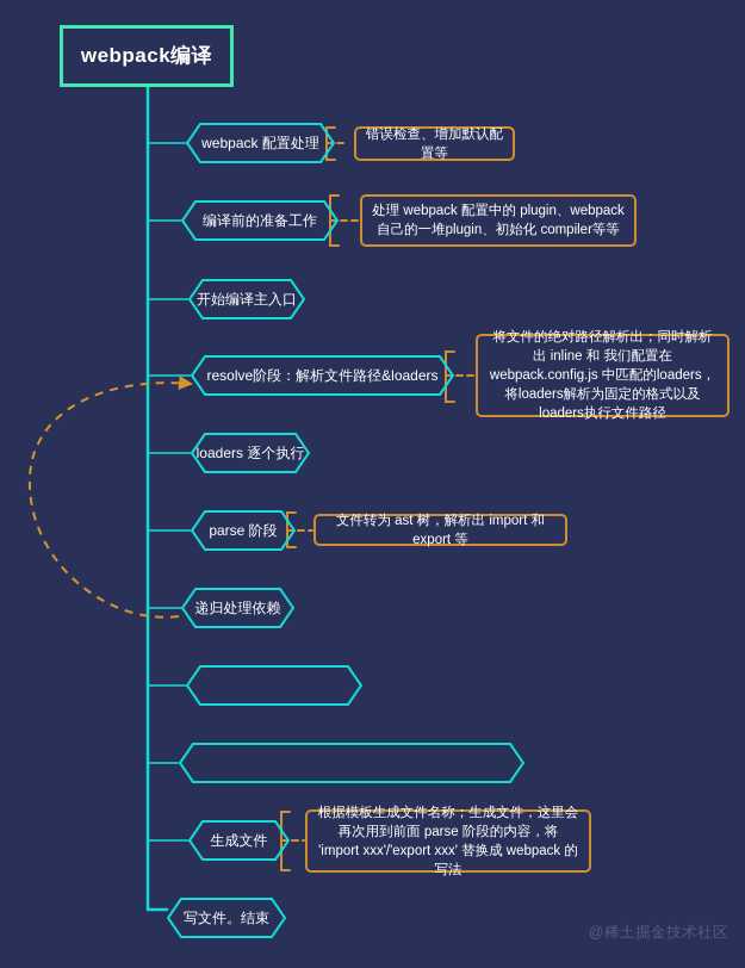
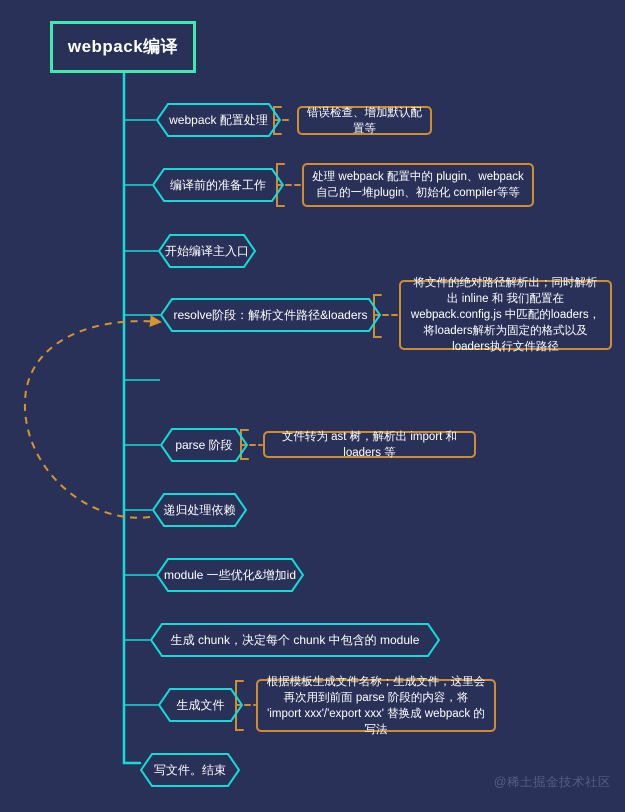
  webpack编译
  webpack 配置处理
  编译前的准备工作
  开始编译主入口
  resolve阶段：解析文件路径&loaders
- loaders 逐个执行
  parse 阶段
  递归处理依赖
+ module 一些优化&增加id
+ 生成 chunk，决定每个 chunk 中包含的 module
  生成文件
  写文件。结束
  错误检查、增加默认配置等
  处理 webpack 配置中的 plugin、webpack自己的一堆plugin、初始化 compiler等等
  将文件的绝对路径解析出；同时解析出 inline 和 我们配置在 webpack.config.js 中匹配的loaders，将loaders解析为固定的格式以及loaders执行文件路径
- 文件转为 ast 树，解析出 import 和 export 等
+ 文件转为 ast 树，解析出 import 和 loaders 等
  根据模板生成文件名称；生成文件，这里会再次用到前面 parse 阶段的内容，将 'import xxx'/'export xxx' 替换成 webpack 的写法
  @稀土掘金技术社区
